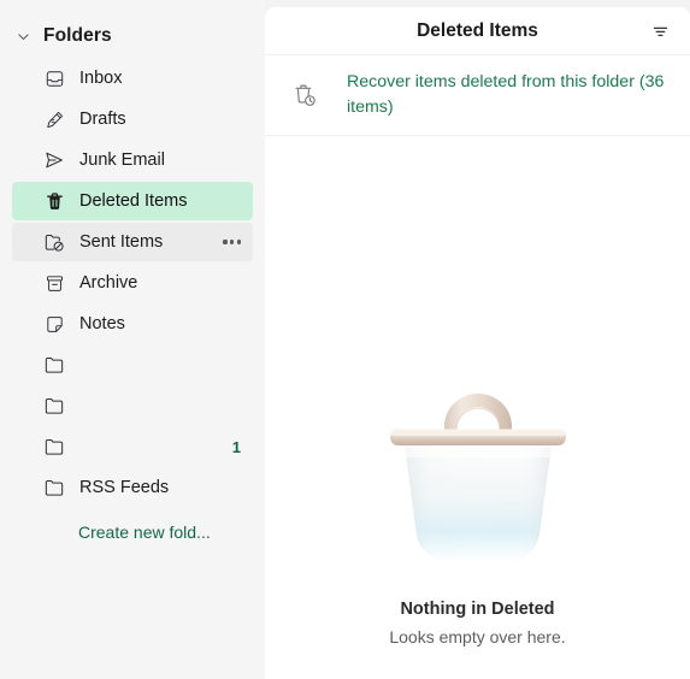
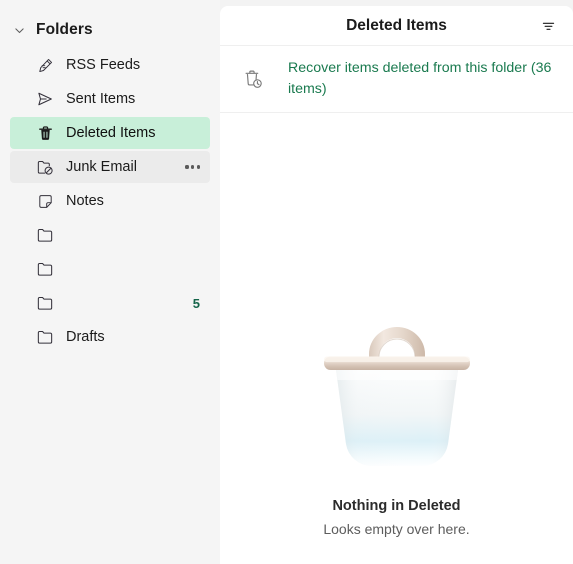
  Folders
- Inbox
- Drafts
+ RSS Feeds
- Junk Email
+ Sent Items
  Deleted Items
- Sent Items
+ Junk Email
- Archive
  Notes
- 1
+ 5
- RSS Feeds
+ Drafts
- Create new fold...
  Deleted Items
  Recover items deleted from this folder (36 items)
  Nothing in Deleted
  Looks empty over here.
